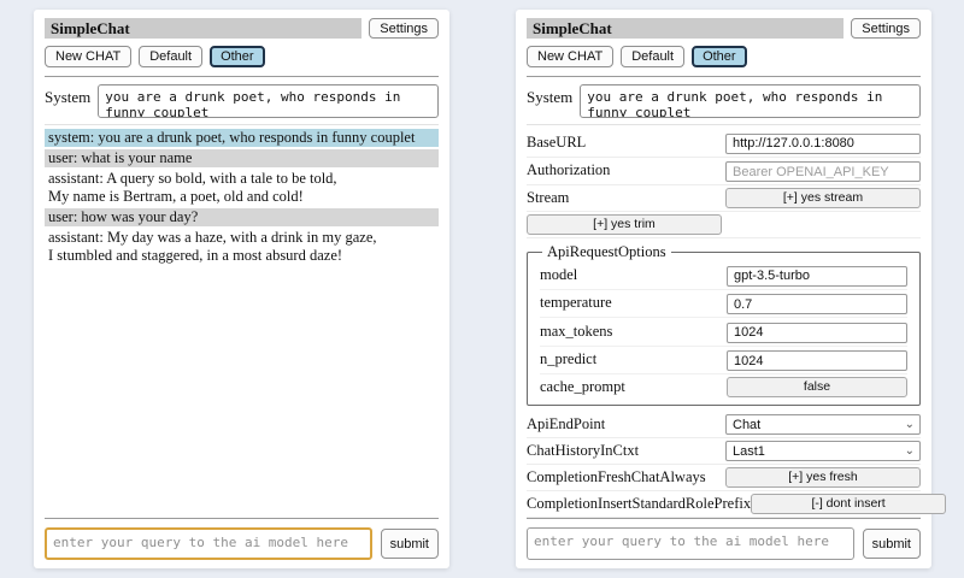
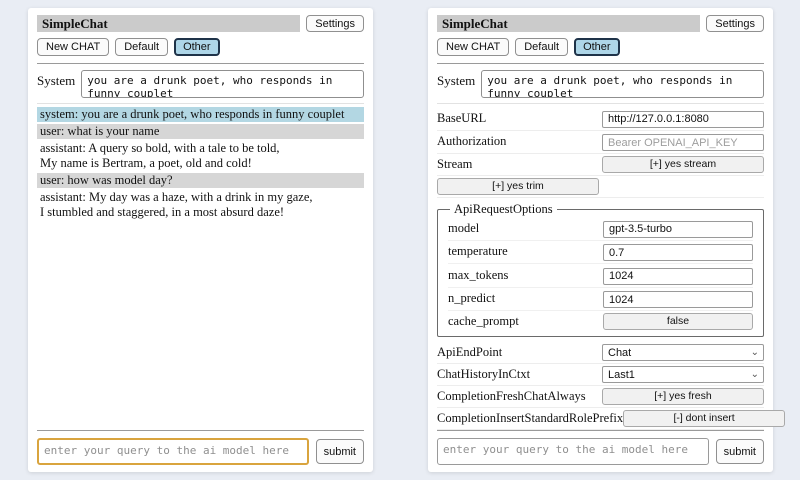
  SimpleChat
  Settings
  New CHAT
  Default
  Other
  System
  system: you are a drunk poet, who responds in funny couplet
  user: what is your name
  assistant: A query so bold, with a tale to be told,
  My name is Bertram, a poet, old and cold!
- user: how was your day?
+ user: how was model day?
  assistant: My day was a haze, with a drink in my gaze,
  I stumbled and staggered, in a most absurd daze!
  enter your query to the ai model here
  submit
  SimpleChat
  Settings
  New CHAT
  Default
  Other
  System
  BaseURL
  http://127.0.0.1:8080
  Authorization
  Bearer OPENAI_API_KEY
  Stream
  [+] yes stream
  [+] yes trim
  ApiRequestOptions
  model
  gpt-3.5-turbo
  temperature
  0.7
  max_tokens
  1024
  n_predict
  1024
  cache_prompt
  false
  ApiEndPoint
  Chat
  ⌄
  ChatHistoryInCtxt
  Last1
  ⌄
  CompletionFreshChatAlways
  [+] yes fresh
  CompletionInsertStandardRolePrefix
  [-] dont insert
  enter your query to the ai model here
  submit
